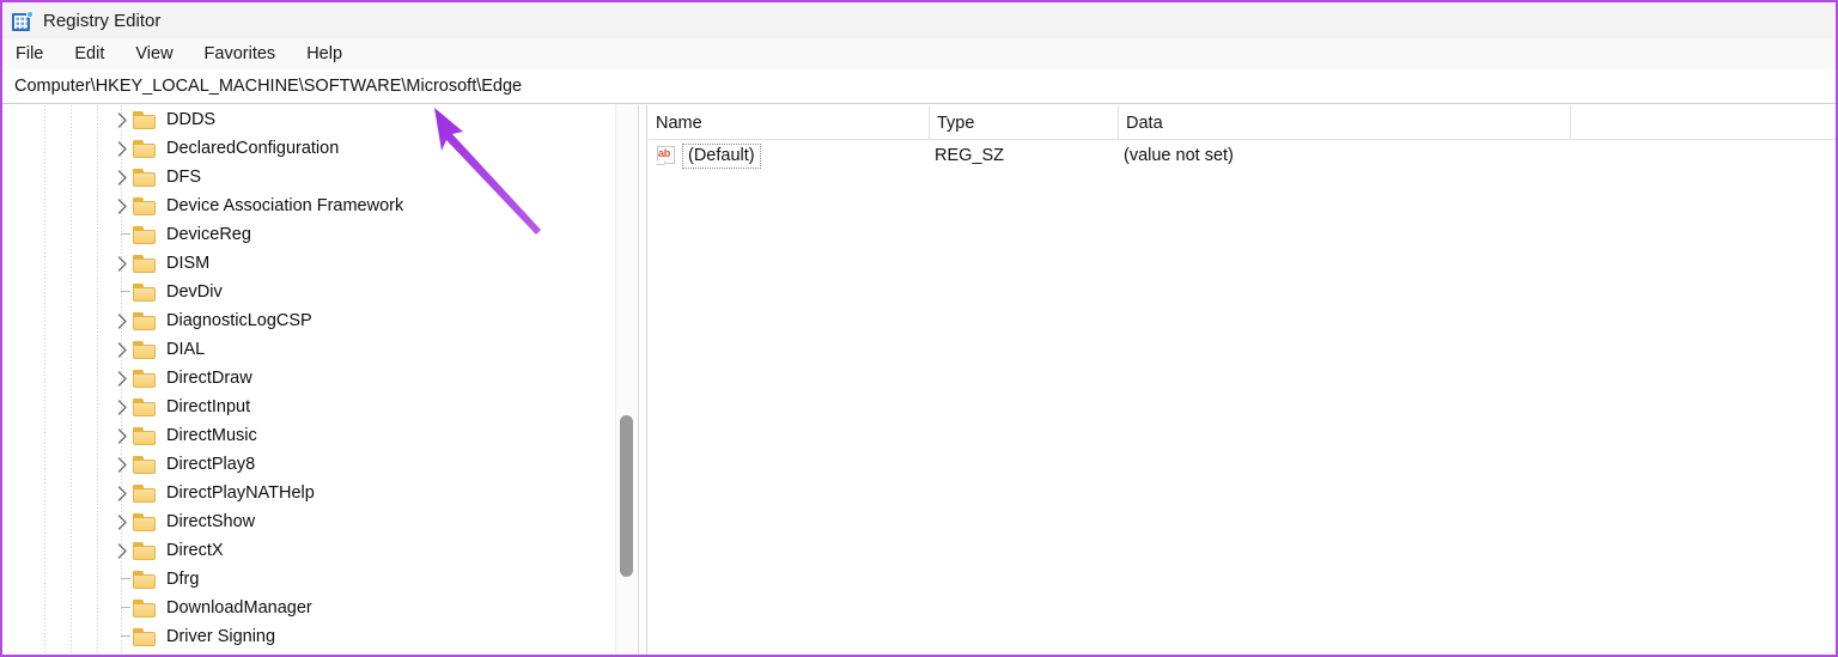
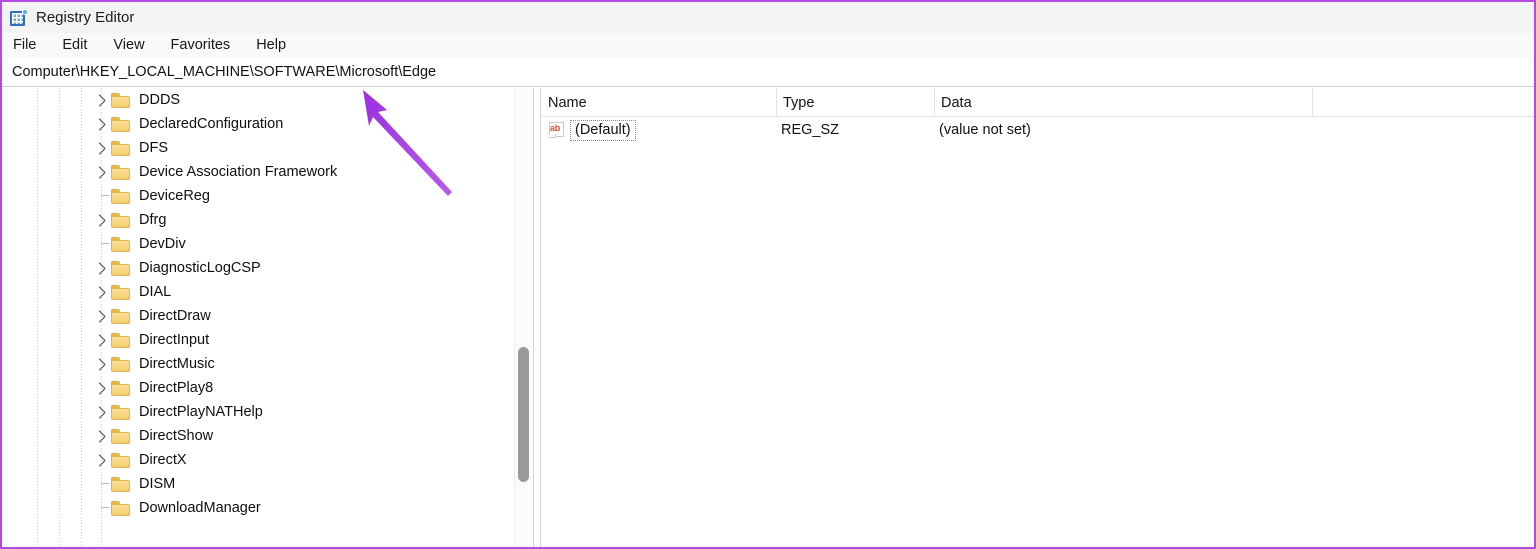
  Registry Editor
  File
  Edit
  View
  Favorites
  Help
  Computer\HKEY_LOCAL_MACHINE\SOFTWARE\Microsoft\Edge
  DDDS
  DeclaredConfiguration
  DFS
  Device Association Framework
  DeviceReg
- DISM
+ Dfrg
  DevDiv
  DiagnosticLogCSP
  DIAL
  DirectDraw
  DirectInput
  DirectMusic
  DirectPlay8
  DirectPlayNATHelp
  DirectShow
  DirectX
- Dfrg
+ DISM
  DownloadManager
- Driver Signing
  Name
  Type
  Data
  ab
  (Default)
  REG_SZ
  (value not set)
